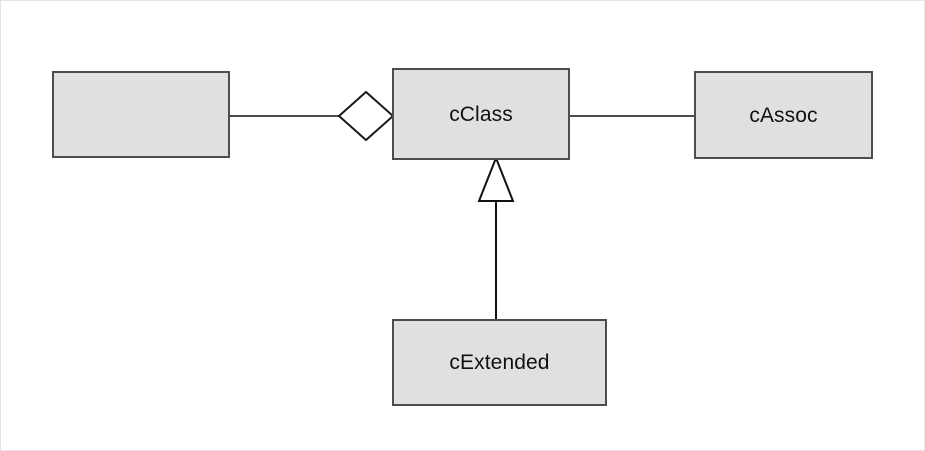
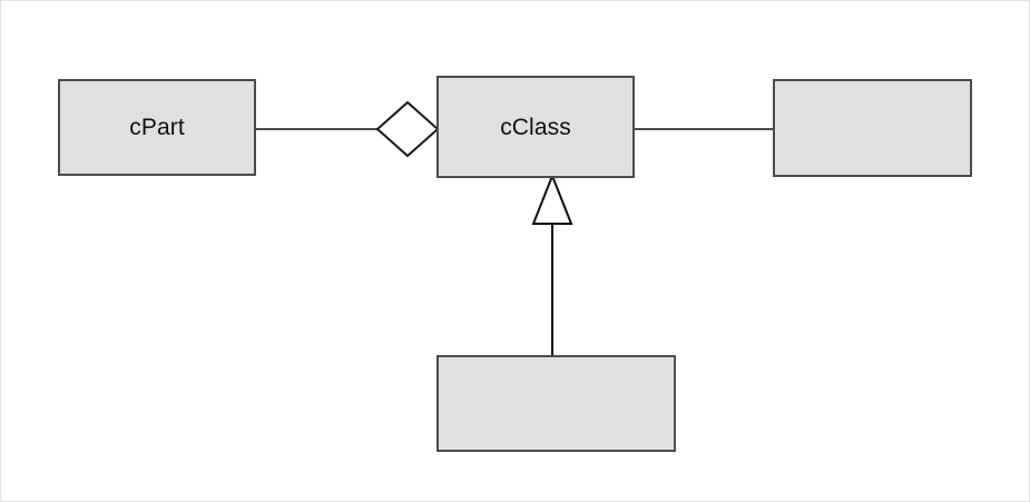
+ cPart
  cClass
- cAssoc
- cExtended
